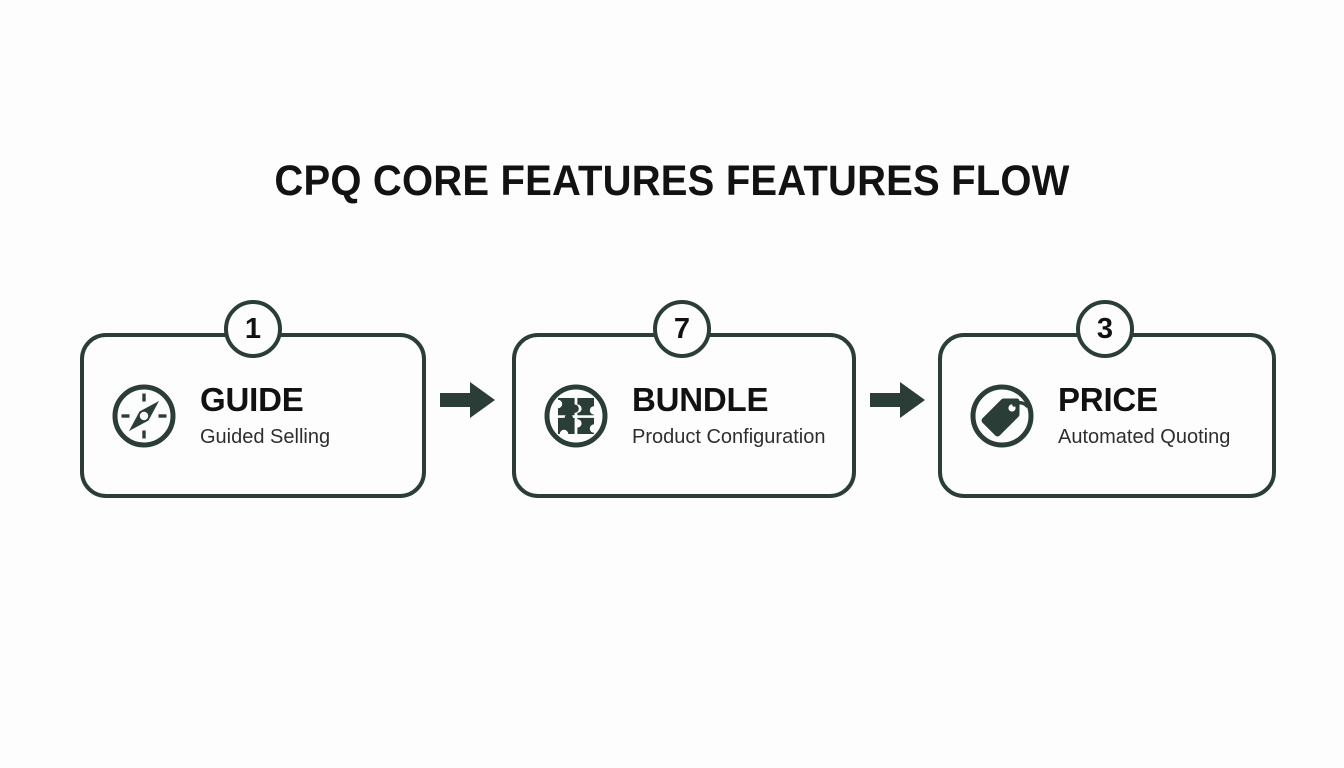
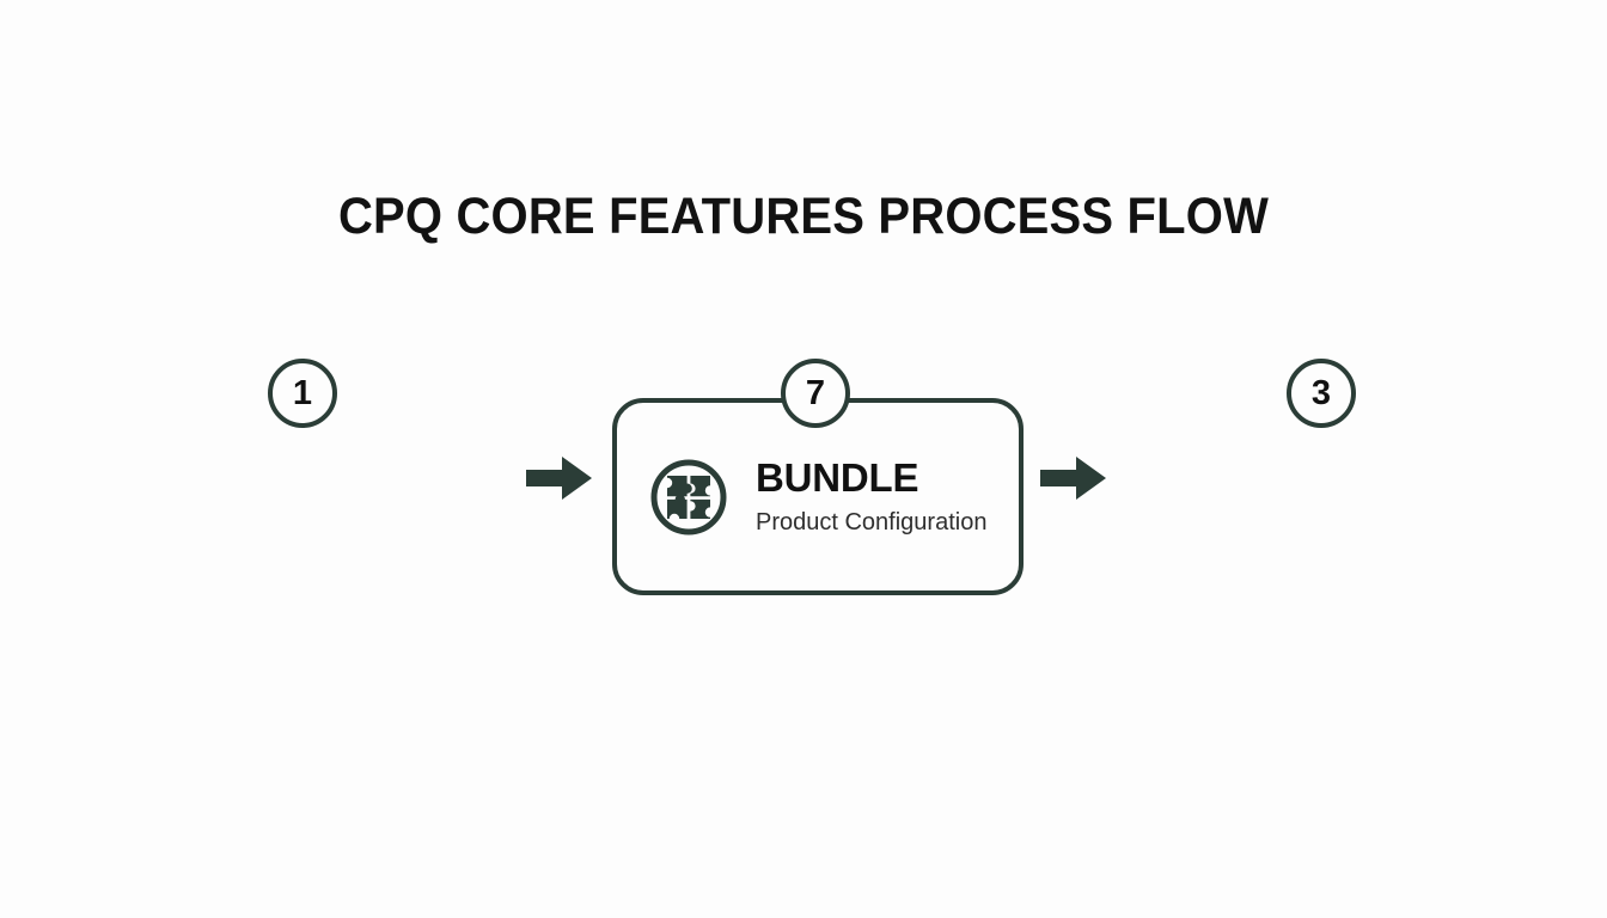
- CPQ CORE FEATURES FEATURES FLOW
+ CPQ CORE FEATURES PROCESS FLOW
- GUIDE
- Guided Selling
  1
  BUNDLE
  Product Configuration
  7
- PRICE
- Automated Quoting
  3
